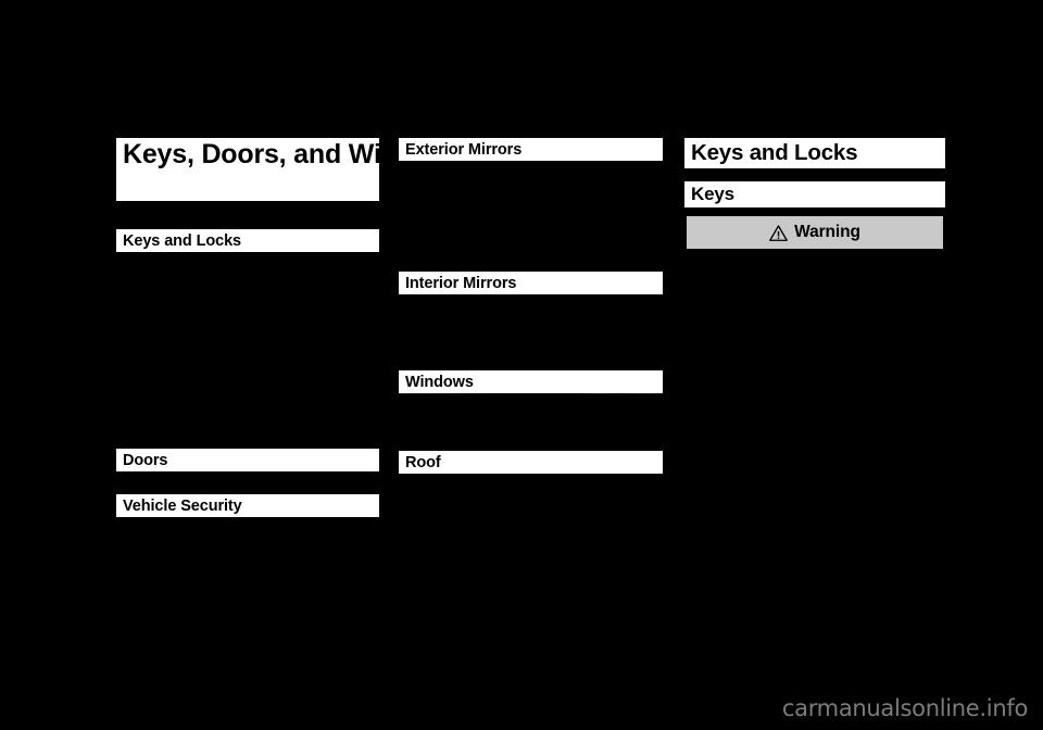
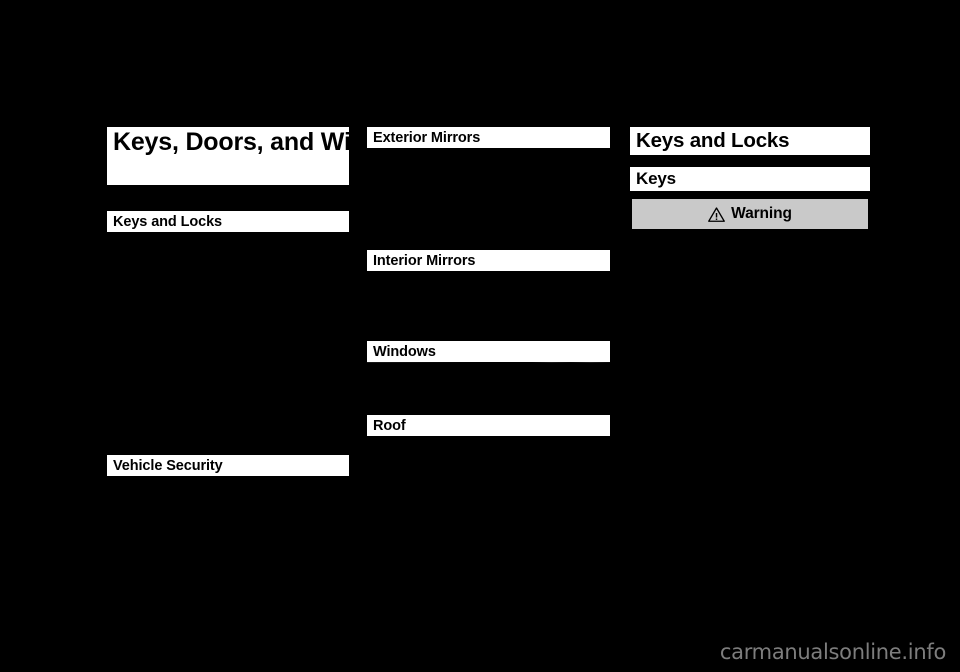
  Keys, Doors, and Wi
  Keys and Locks
- Doors
  Vehicle Security
  Exterior Mirrors
  Interior Mirrors
  Windows
  Roof
  Keys and Locks
  Keys
  Warning
  carmanualsonline.info
